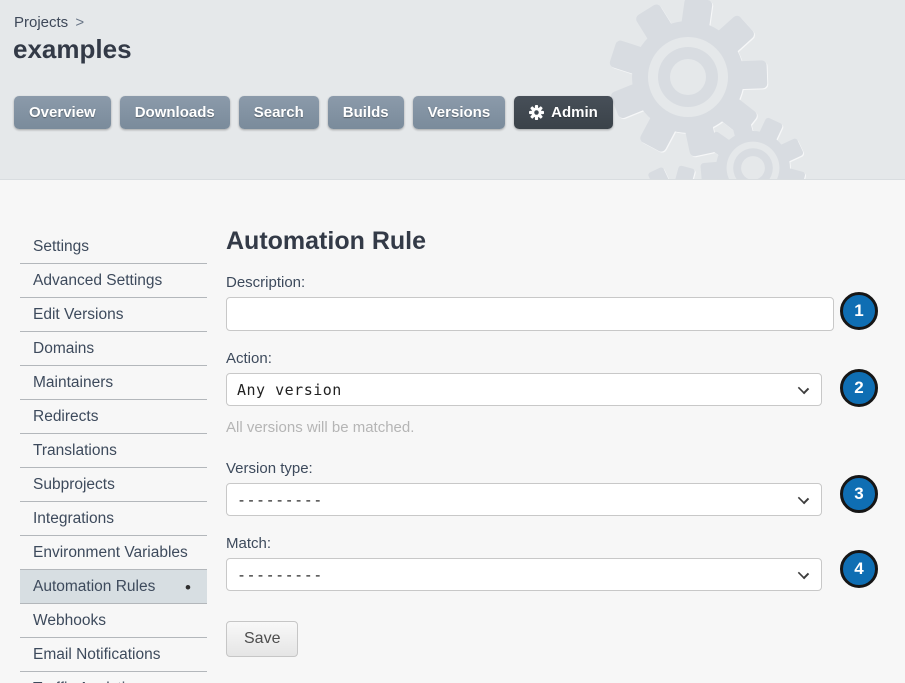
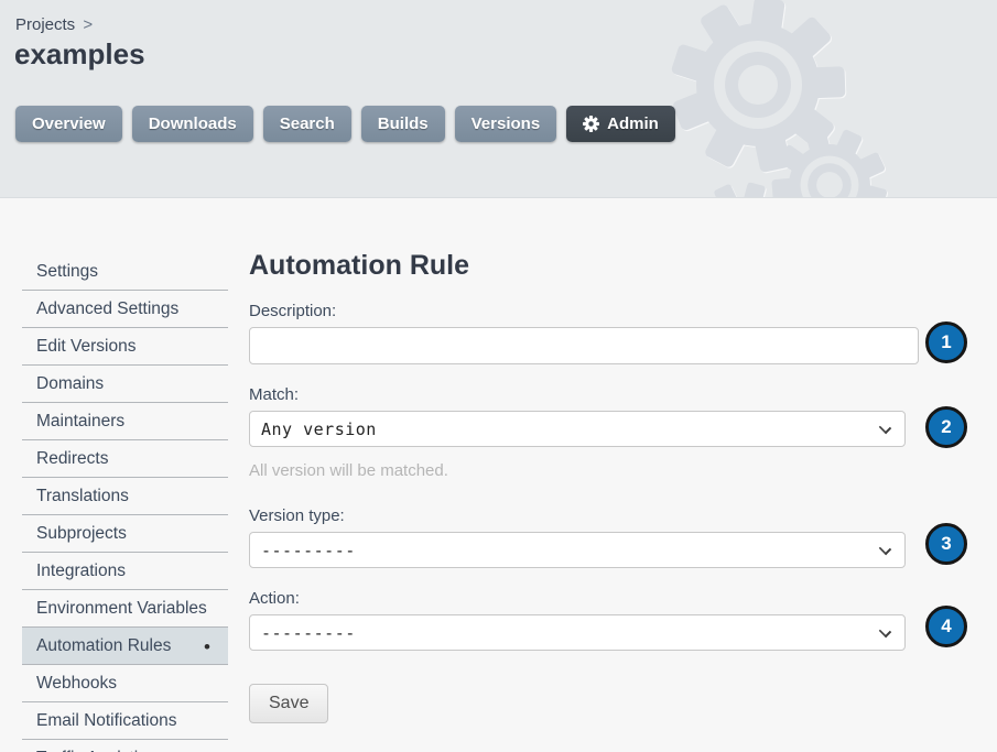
  Projects >
  examples
  Overview
  Downloads
  Search
  Builds
  Versions
  Admin
  Settings
  Advanced Settings
  Edit Versions
  Domains
  Maintainers
  Redirects
  Translations
  Subprojects
  Integrations
  Environment Variables
  Automation Rules
  •
  Webhooks
  Email Notifications
  Automation Rule
  Description:
- Action:
+ Match:
  Any version
- All versions will be matched.
+ All version will be matched.
  Version type:
  ---------
- Match:
+ Action:
  ---------
  Save
  1
  2
  3
  4
